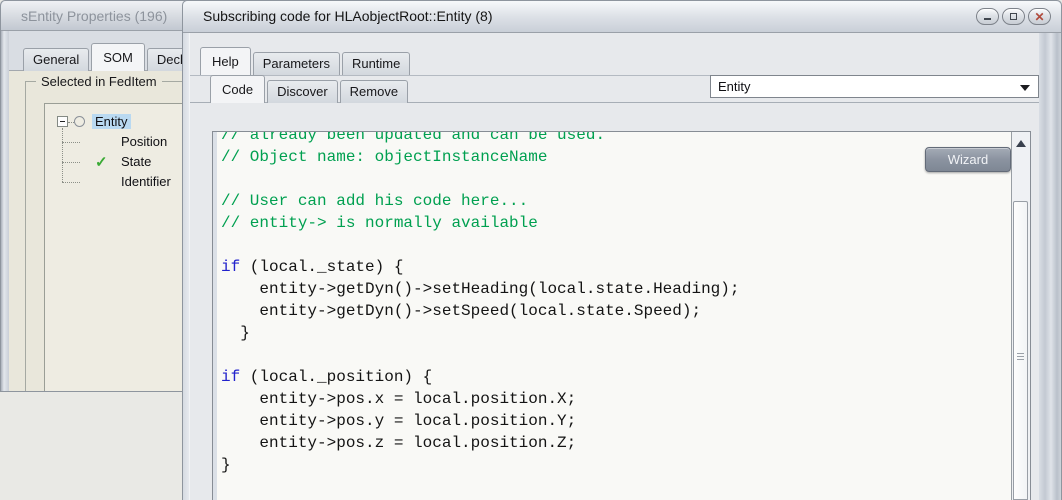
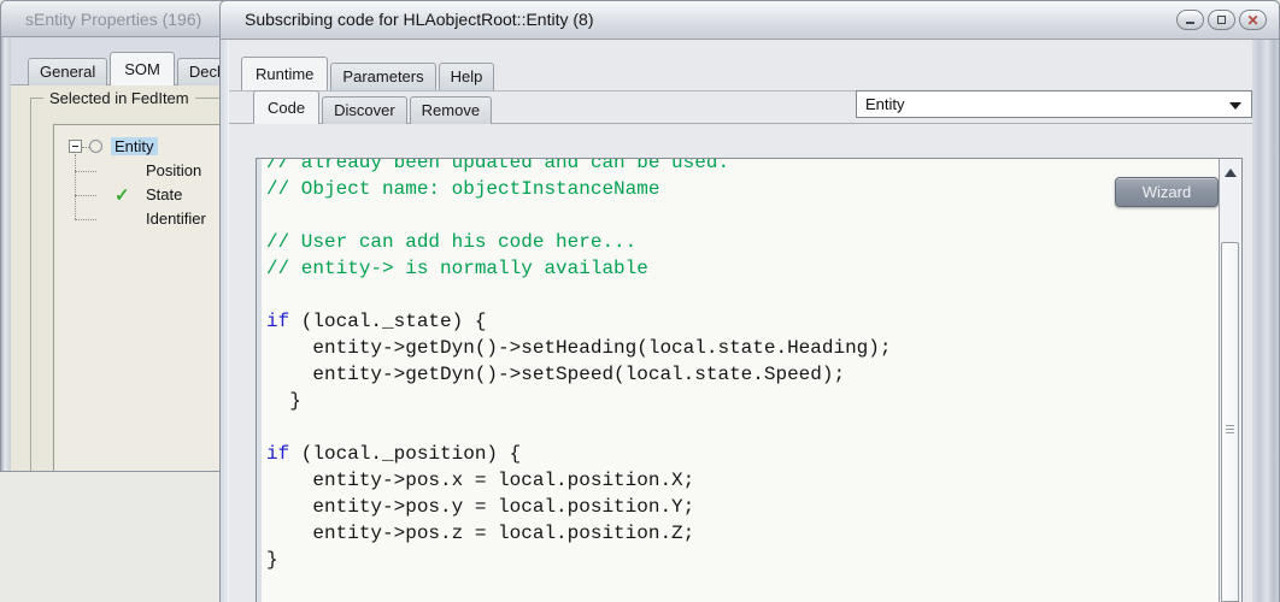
  sEntity Properties (196)
  General
  SOM
  Selected in FedItem
  Entity
  Position
  ✓
  State
  Identifier
  Subscribing code for HLAobjectRoot::Entity (8)
  ✕
- Help
+ Runtime
  Parameters
- Runtime
+ Help
  Code
  Discover
  Remove
  Entity
  // already been updated and can be used.
  // Object name: objectInstanceName
  // User can add his code here...
  // entity-> is normally available
  if (local._state) {
  entity->getDyn()->setHeading(local.state.Heading);
  entity->getDyn()->setSpeed(local.state.Speed);
  }
  if (local._position) {
  entity->pos.x = local.position.X;
  entity->pos.y = local.position.Y;
  entity->pos.z = local.position.Z;
  }
  Wizard
